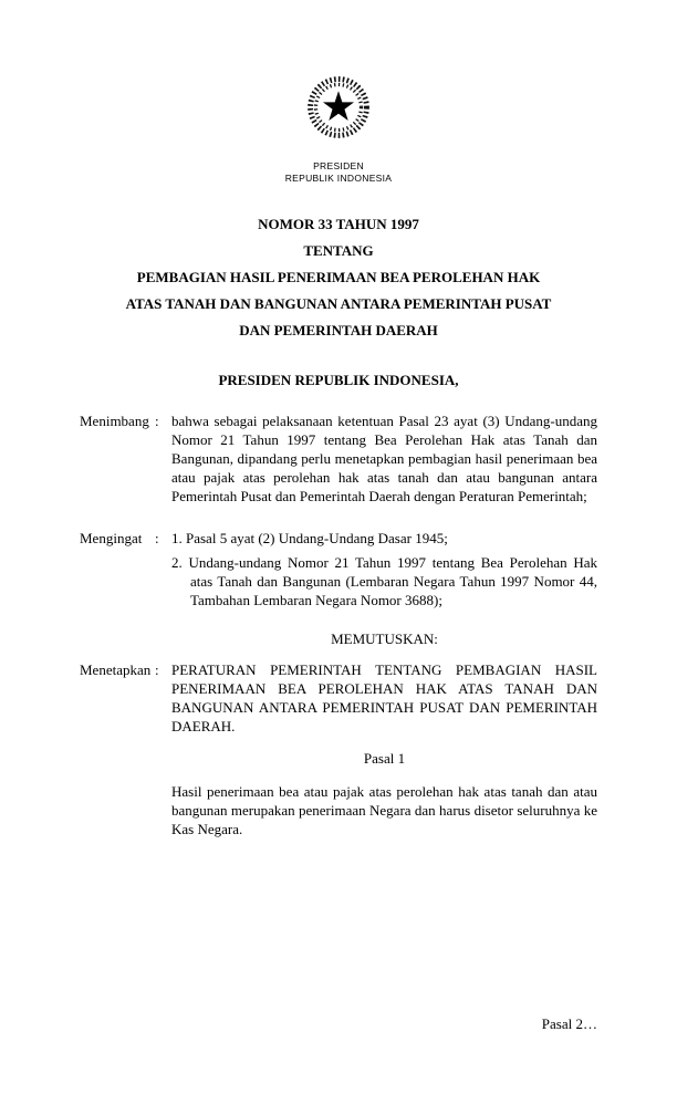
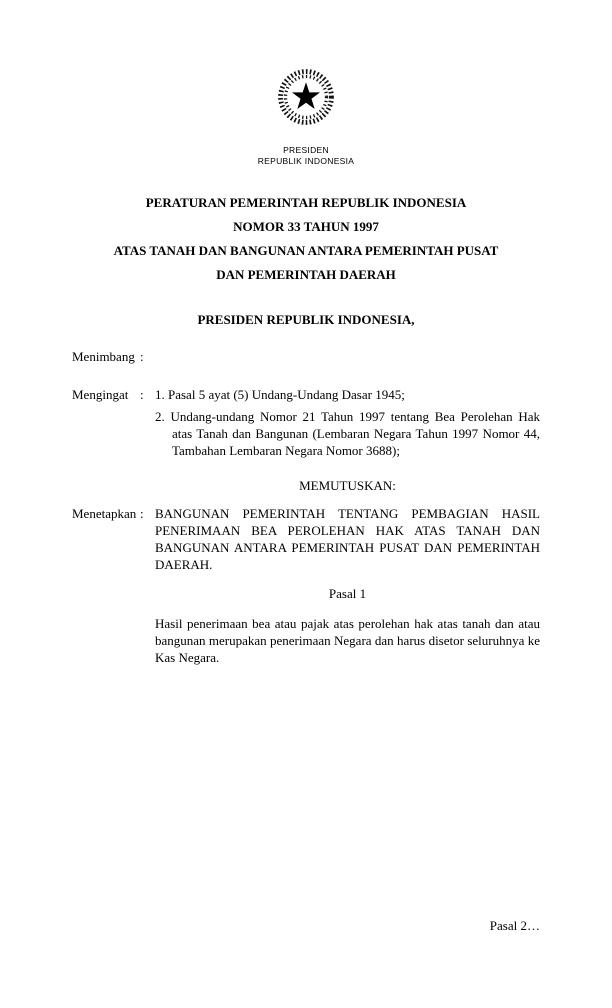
  PRESIDEN
  REPUBLIK INDONESIA
+ PERATURAN PEMERINTAH REPUBLIK INDONESIA
  NOMOR 33 TAHUN 1997
- TENTANG
- PEMBAGIAN HASIL PENERIMAAN BEA PEROLEHAN HAK
  ATAS TANAH DAN BANGUNAN ANTARA PEMERINTAH PUSAT
  DAN PEMERINTAH DAERAH
  PRESIDEN REPUBLIK INDONESIA,
  Menimbang
  :
- bahwa sebagai pelaksanaan ketentuan Pasal 23 ayat (3) Undang-undang Nomor 21 Tahun 1997 tentang Bea Perolehan Hak atas Tanah dan Bangunan, dipandang perlu menetapkan pembagian hasil penerimaan bea atau pajak atas perolehan hak atas tanah dan atau bangunan antara Pemerintah Pusat dan Pemerintah Daerah dengan Peraturan Pemerintah;
  Mengingat
  :
- 1. Pasal 5 ayat (2) Undang-Undang Dasar 1945;
+ 1. Pasal 5 ayat (5) Undang-Undang Dasar 1945;
  2. Undang-undang Nomor 21 Tahun 1997 tentang Bea Perolehan Hak atas Tanah dan Bangunan (Lembaran Negara Tahun 1997 Nomor 44, Tambahan Lembaran Negara Nomor 3688);
  MEMUTUSKAN:
  Menetapkan
  :
- PERATURAN PEMERINTAH TENTANG PEMBAGIAN HASIL PENERIMAAN BEA PEROLEHAN HAK ATAS TANAH DAN BANGUNAN ANTARA PEMERINTAH PUSAT DAN PEMERINTAH DAERAH.
+ BANGUNAN PEMERINTAH TENTANG PEMBAGIAN HASIL PENERIMAAN BEA PEROLEHAN HAK ATAS TANAH DAN BANGUNAN ANTARA PEMERINTAH PUSAT DAN PEMERINTAH DAERAH.
  Pasal 1
  Hasil penerimaan bea atau pajak atas perolehan hak atas tanah dan atau bangunan merupakan penerimaan Negara dan harus disetor seluruhnya ke Kas Negara.
  Pasal 2…
